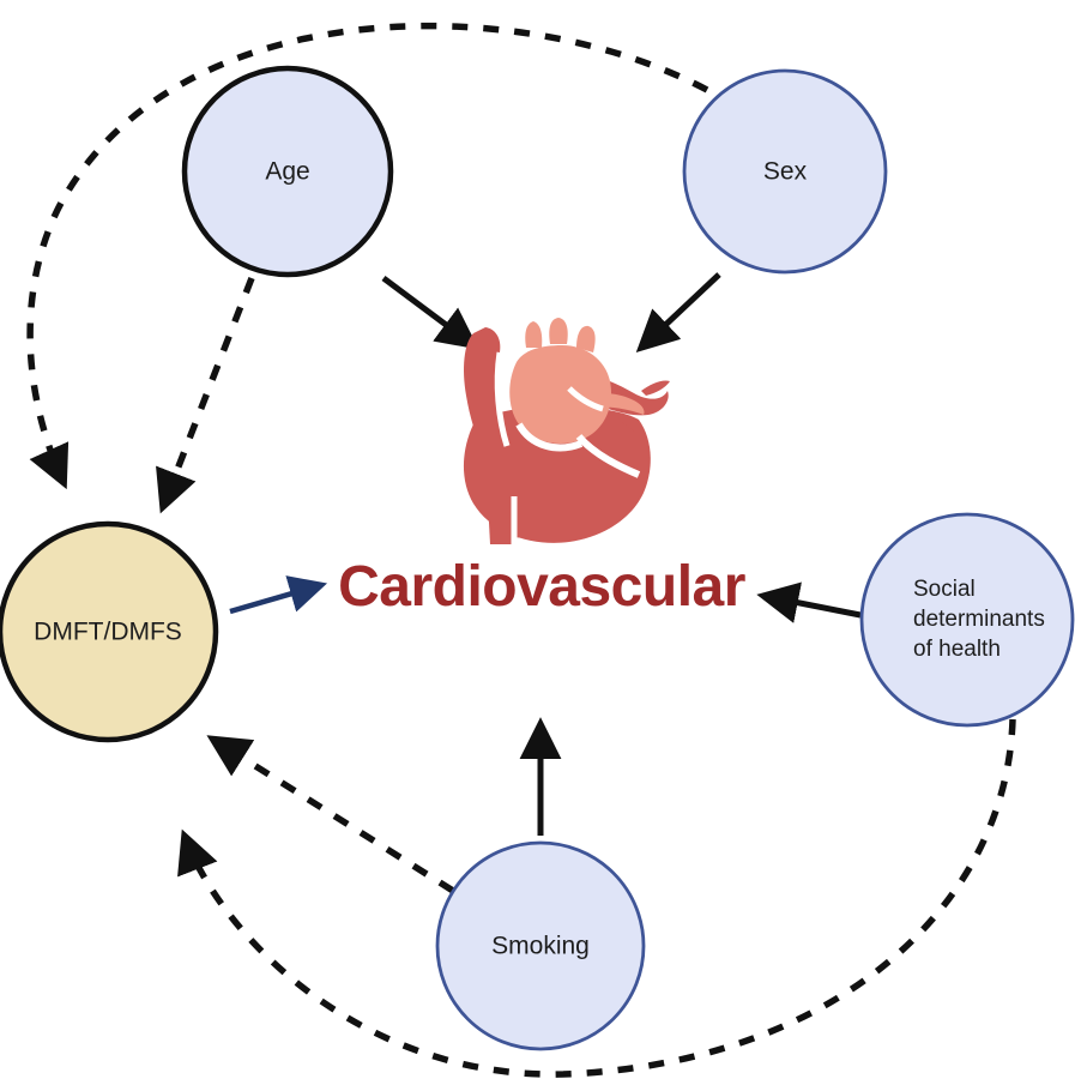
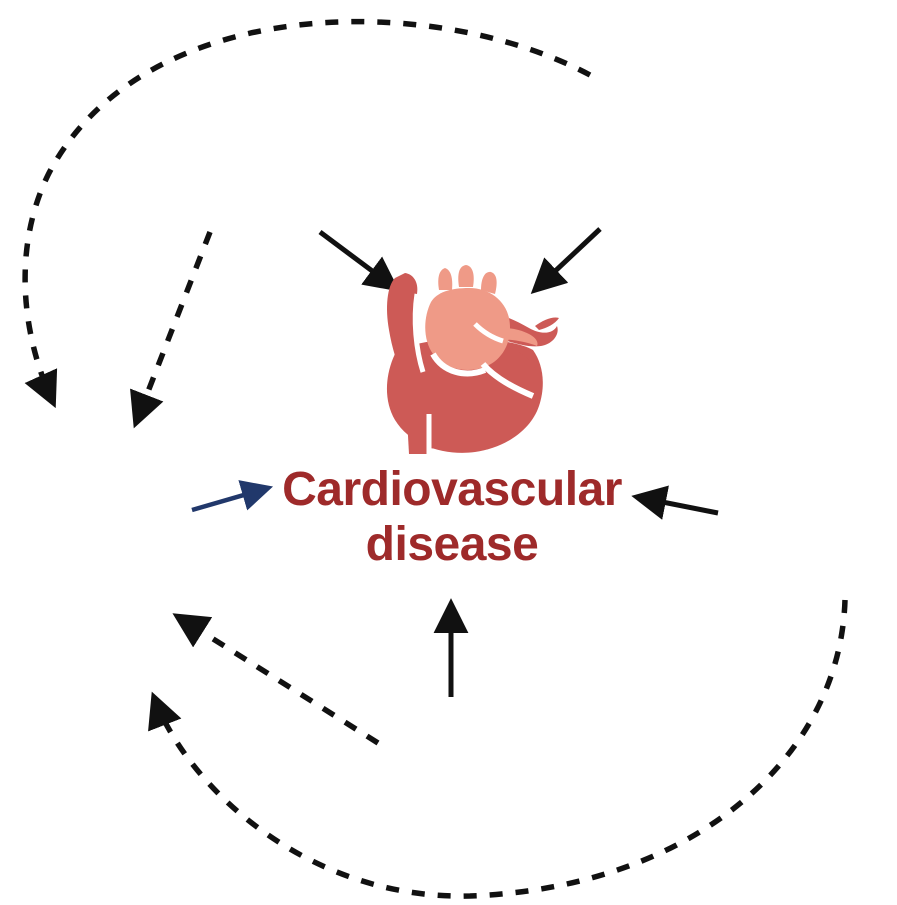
- Age
- Sex
- DMFT/DMFS
- Social
- determinants
- of health
- Smoking
  Cardiovascular
+ disease
